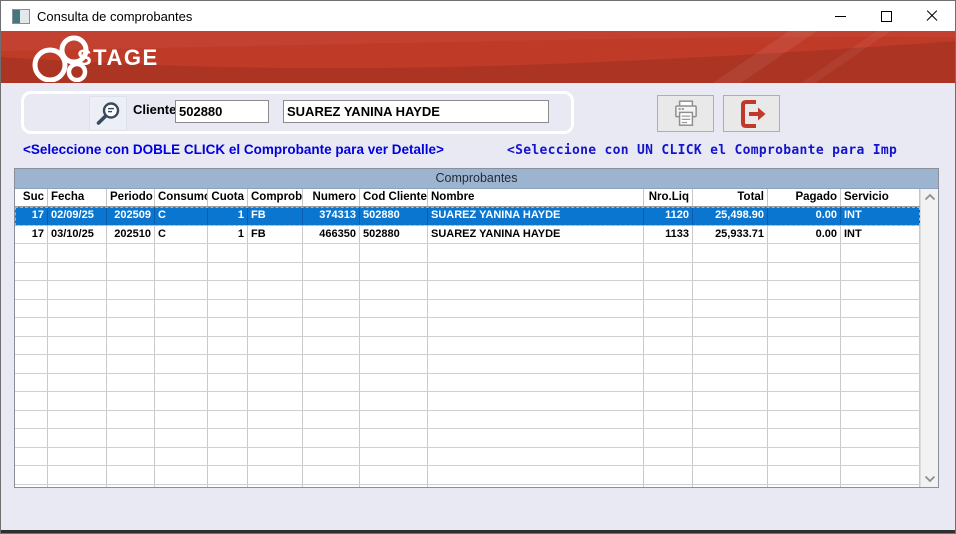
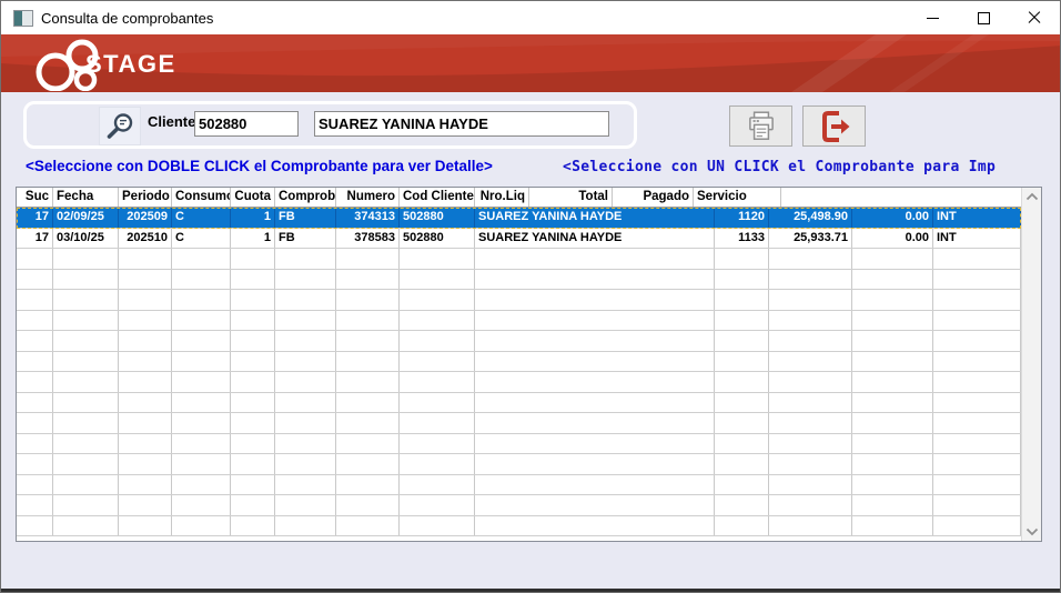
  Consulta de comprobantes
  STAGE
  Cliente
  502880
  SUAREZ YANINA HAYDE
  <Seleccione con DOBLE CLICK el Comprobante para ver Detalle>
  <Seleccione con UN CLICK el Comprobante para Imp
- Comprobantes
  Suc
  Fecha
  Periodo
  Consumo
  Cuota
  Comprob
  Numero
  Cod Cliente
- Nombre
  Nro.Liq
  Total
  Pagado
  Servicio
  17
  02/09/25
  202509
  C
  1
  FB
  374313
  502880
  SUAREZ YANINA HAYDE
  1120
  25,498.90
  0.00
  INT
  17
  03/10/25
  202510
  C
  1
  FB
- 466350
+ 378583
  502880
  SUAREZ YANINA HAYDE
  1133
  25,933.71
  0.00
  INT
